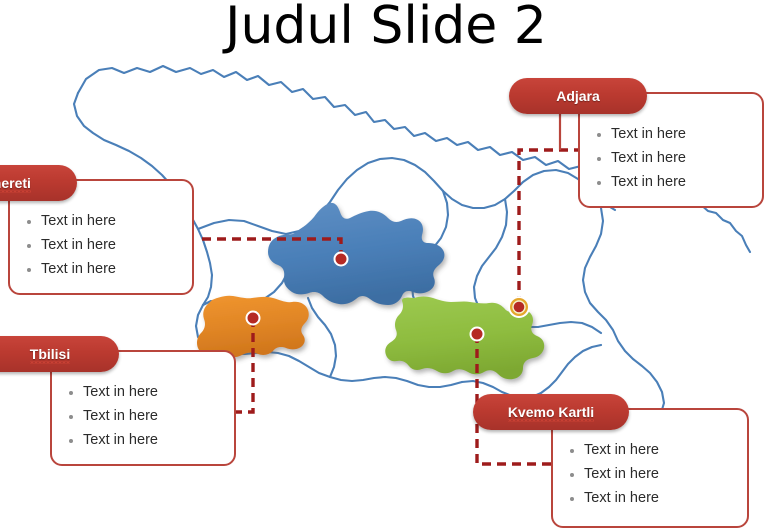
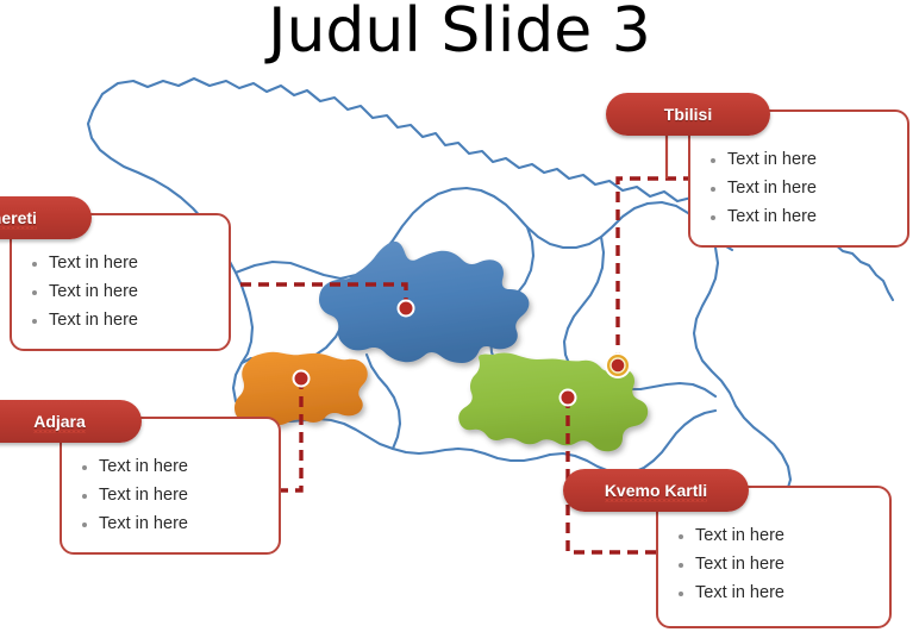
- Judul Slide 2
+ Judul Slide 3
  ereti
  Text in here
  Text in here
  Text in here
- Adjara
+ Tbilisi
  Text in here
  Text in here
  Text in here
- Tbilisi
+ Adjara
  Text in here
  Text in here
  Text in here
  Kvemo Kartli
  Text in here
  Text in here
  Text in here
